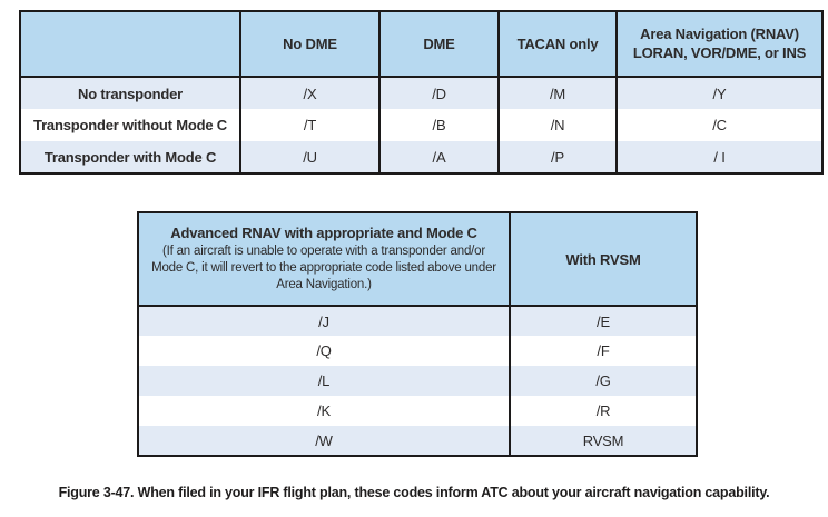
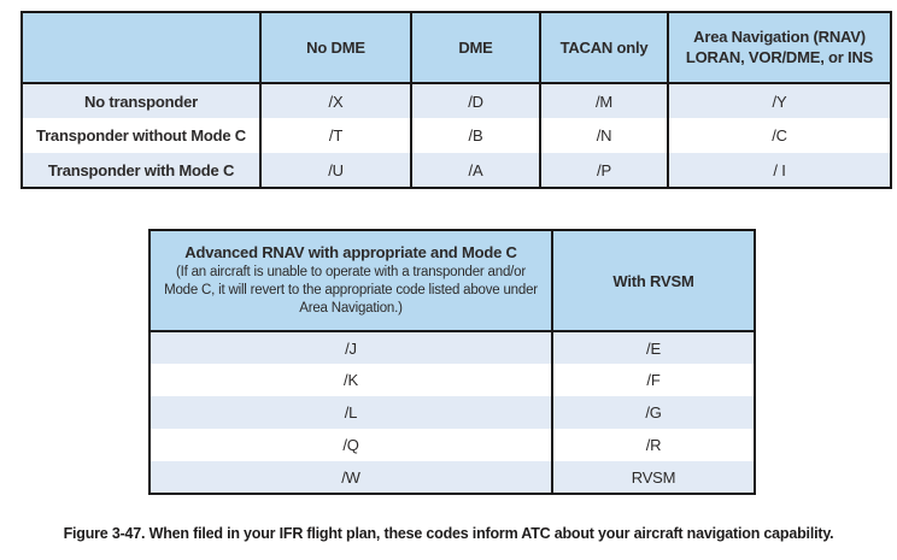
  	No DME	DME	TACAN only	Area Navigation (RNAV) LORAN, VOR/DME, or INS
  No transponder	/X	/D	/M	/Y
  Transponder without Mode C	/T	/B	/N	/C
  Transponder with Mode C	/U	/A	/P	/ I
  Advanced RNAV with appropriate and Mode C (If an aircraft is unable to operate with a transponder and/or Mode C, it will revert to the appropriate code listed above under Area Navigation.)	With RVSM
  /J	/E
- /Q	/F
+ /K	/F
  /L	/G
- /K	/R
+ /Q	/R
  /W	RVSM
  Figure 3-47. When filed in your IFR flight plan, these codes inform ATC about your aircraft navigation capability.
